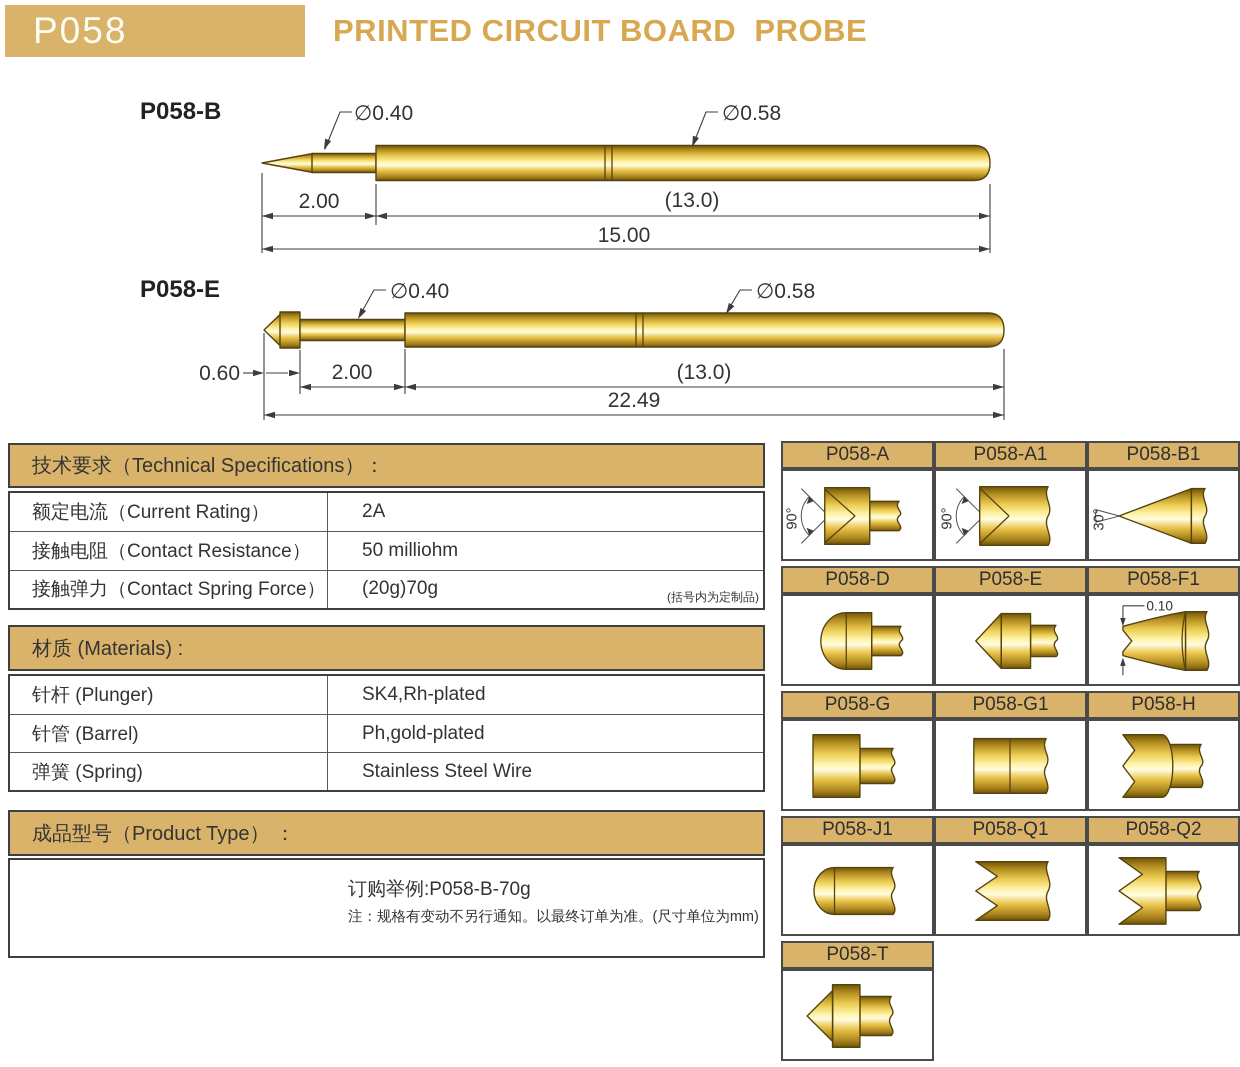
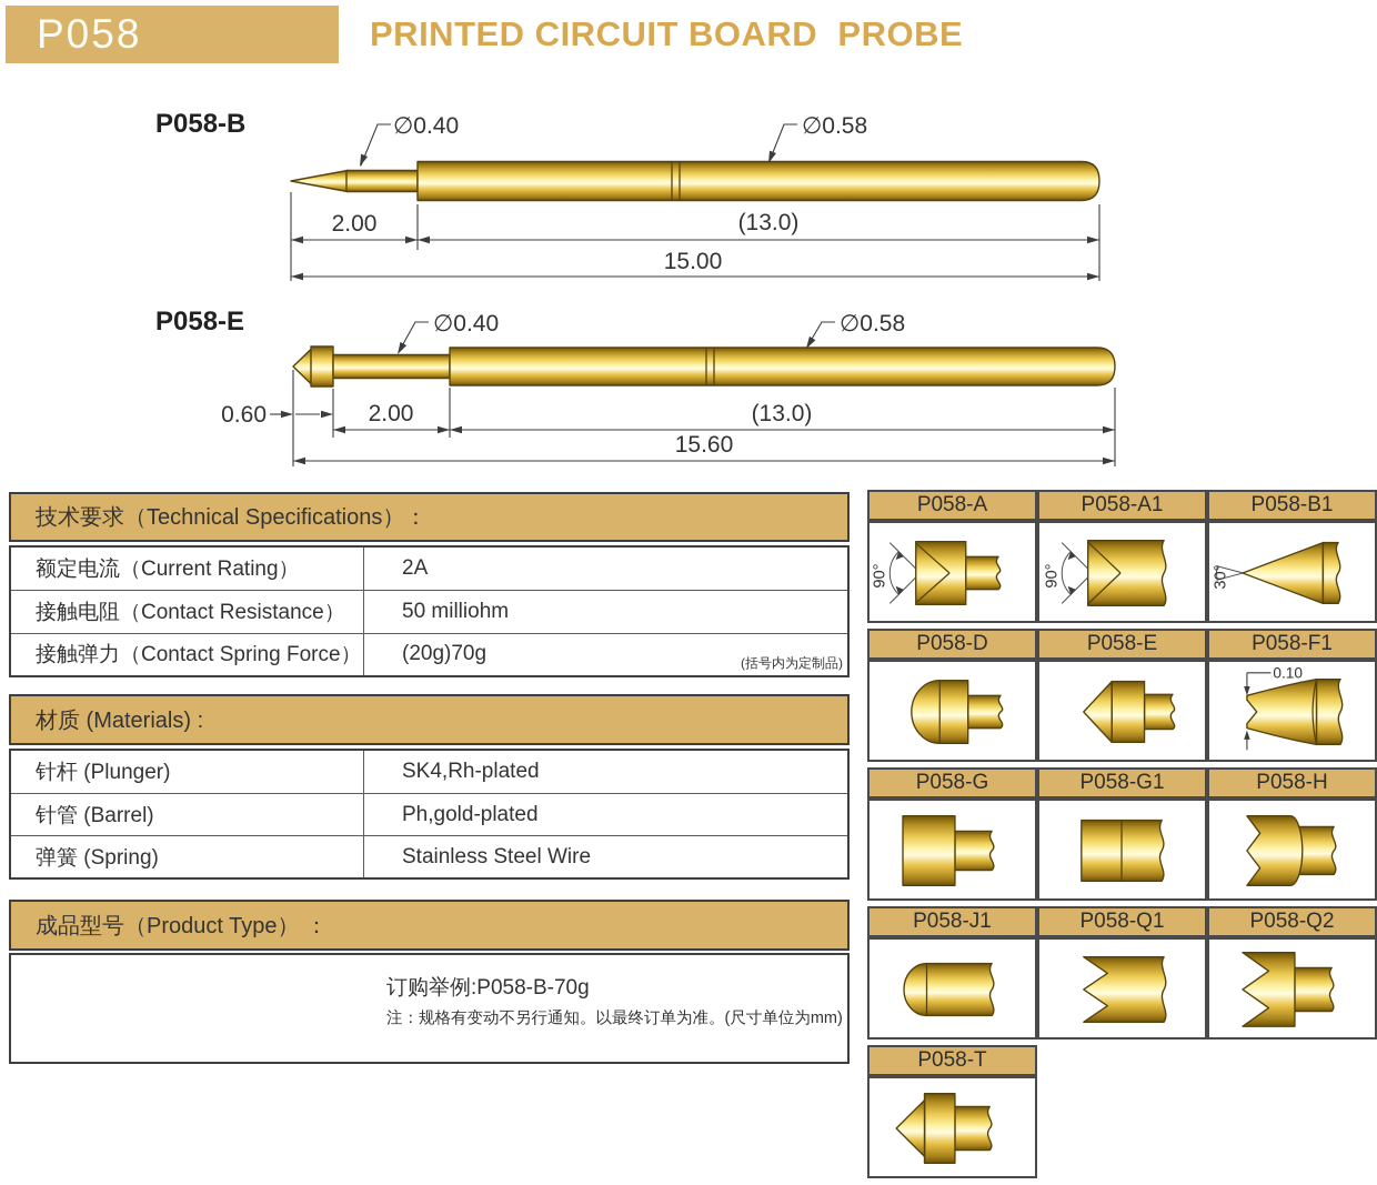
  P058
  PRINTED CIRCUIT BOARD PROBE
  P058-B
  ∅0.40
  ∅0.58
  2.00
  (13.0)
  15.00
  P058-E
  ∅0.40
  ∅0.58
  0.60
  2.00
  (13.0)
- 22.49
+ 15.60
  技术要求（Technical Specifications）：
  额定电流（Current Rating）
  2A
  接触电阻（Contact Resistance）
  50 milliohm
  接触弹力（Contact Spring Force）
  (20g)70g
  (括号内为定制品)
  材质 (Materials) :
  针杆 (Plunger)
  SK4,Rh-plated
  针管 (Barrel)
  Ph,gold-plated
  弹簧 (Spring)
  Stainless Steel Wire
  成品型号（Product Type） ：
  订购举例:P058-B-70g
  注：规格有变动不另行通知。以最终订单为准。(尺寸单位为mm)
  P058-A
  P058-A1
  P058-B1
  P058-D
  P058-E
  P058-F1
  0.10
  P058-G
  P058-G1
  P058-H
  P058-J1
  P058-Q1
  P058-Q2
  P058-T
